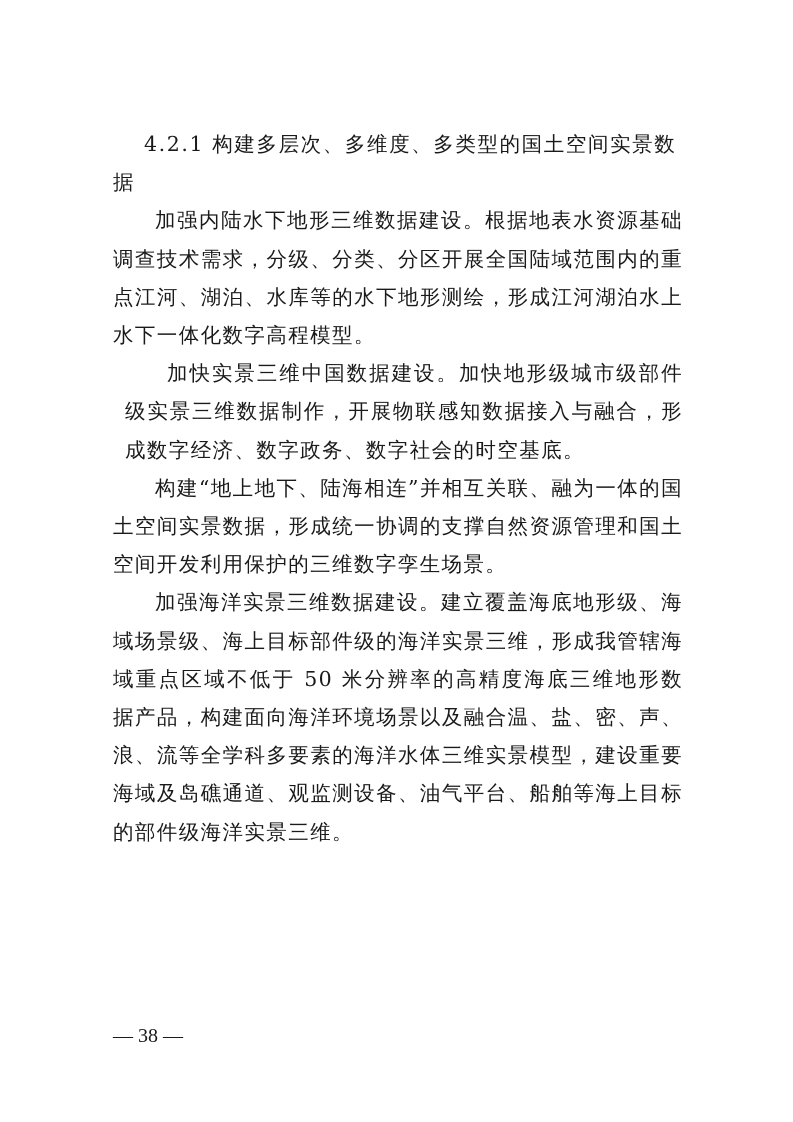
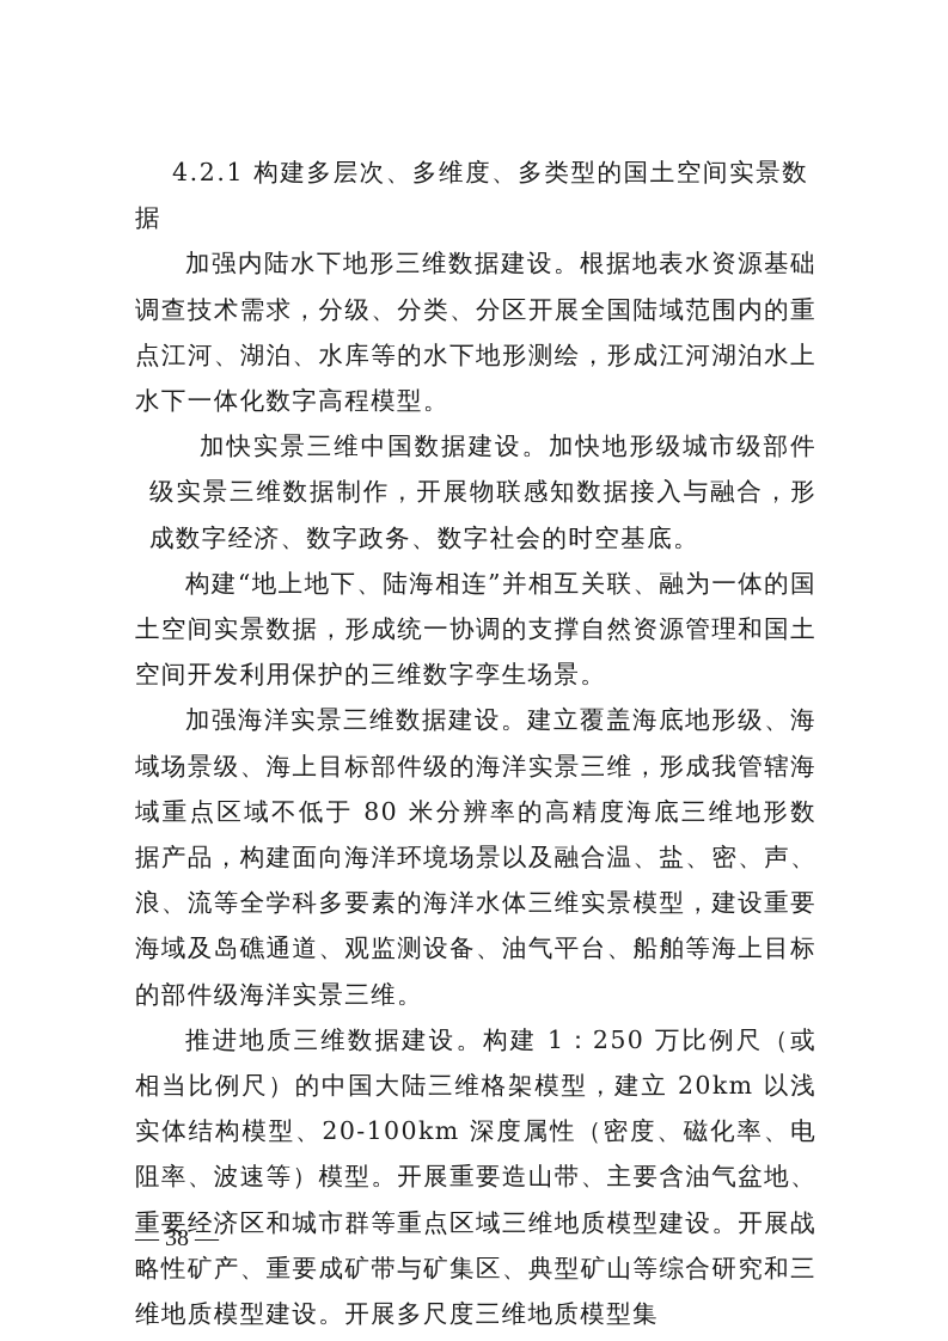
  4.2.1 构建多层次、多维度、多类型的国土空间实景数据
  加强内陆水下地形三维数据建设。根据地表水资源基础调查技术需求，分级、分类、分区开展全国陆域范围内的重点江河、湖泊、水库等的水下地形测绘，形成江河湖泊水上水下一体化数字高程模型。
  加快实景三维中国数据建设。加快地形级城市级部件级实景三维数据制作，开展物联感知数据接入与融合，形成数字经济、数字政务、数字社会的时空基底。
  构建“地上地下、陆海相连”并相互关联、融为一体的国土空间实景数据，形成统一协调的支撑自然资源管理和国土空间开发利用保护的三维数字孪生场景。
- 加强海洋实景三维数据建设。建立覆盖海底地形级、海域场景级、海上目标部件级的海洋实景三维，形成我管辖海域重点区域不低于 50 米分辨率的高精度海底三维地形数据产品，构建面向海洋环境场景以及融合温、盐、密、声、浪、流等全学科多要素的海洋水体三维实景模型，建设重要海域及岛礁通道、观监测设备、油气平台、船舶等海上目标的部件级海洋实景三维。
+ 加强海洋实景三维数据建设。建立覆盖海底地形级、海域场景级、海上目标部件级的海洋实景三维，形成我管辖海域重点区域不低于 80 米分辨率的高精度海底三维地形数据产品，构建面向海洋环境场景以及融合温、盐、密、声、浪、流等全学科多要素的海洋水体三维实景模型，建设重要海域及岛礁通道、观监测设备、油气平台、船舶等海上目标的部件级海洋实景三维。
+ 推进地质三维数据建设。构建 1：250 万比例尺（或相当比例尺）的中国大陆三维格架模型，建立 20km 以浅实体结构模型、20-100km 深度属性（密度、磁化率、电阻率、波速等）模型。开展重要造山带、主要含油气盆地、重要经济区和城市群等重点区域三维地质模型建设。开展战略性矿产、重要成矿带与矿集区、典型矿山等综合研究和三维地质模型建设。开展多尺度三维地质模型集
  — 38 —
